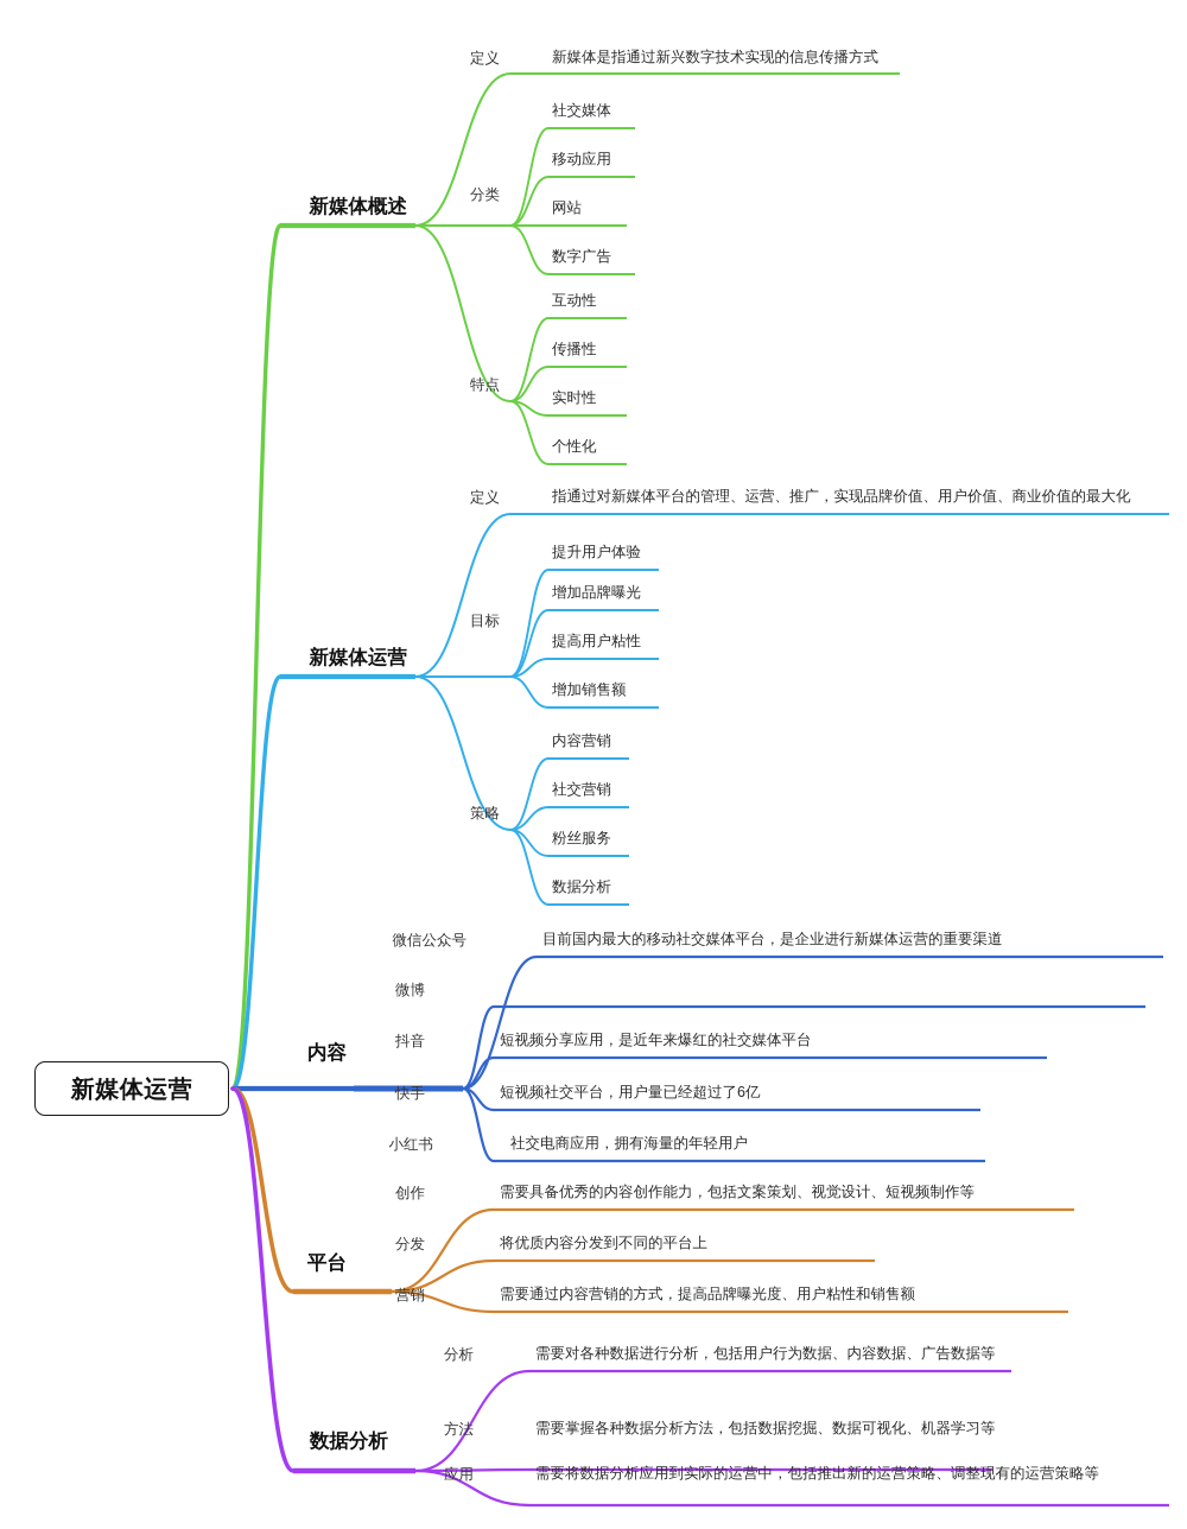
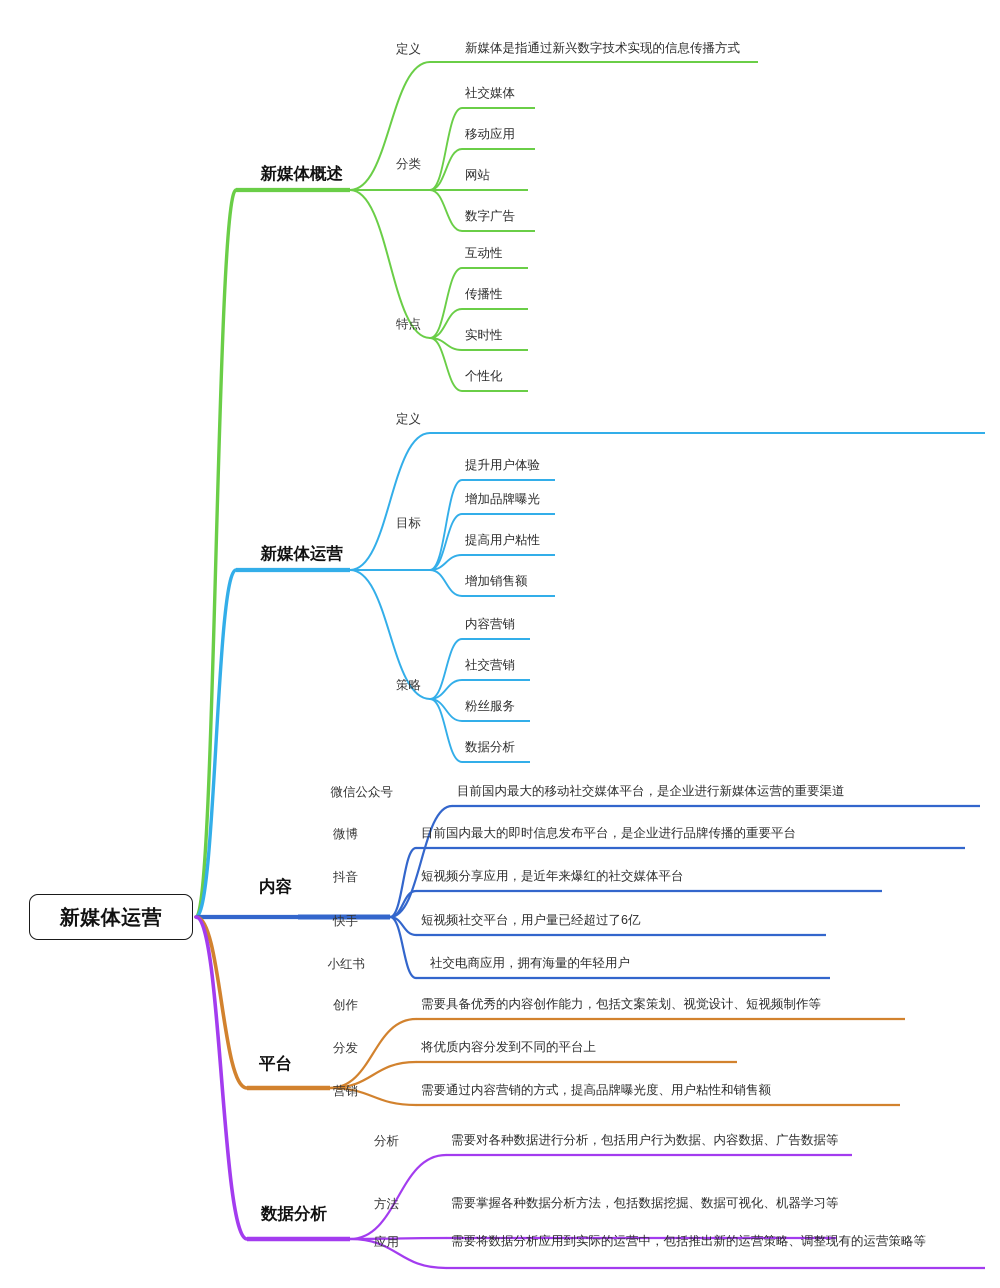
  新媒体运营
  新媒体概述
  定义
  新媒体是指通过新兴数字技术实现的信息传播方式
  分类
  社交媒体
  移动应用
  网站
  数字广告
  特点
  互动性
  传播性
  实时性
  个性化
  新媒体运营
  定义
- 指通过对新媒体平台的管理、运营、推广，实现品牌价值、用户价值、商业价值的最大化
  目标
  提升用户体验
  增加品牌曝光
  提高用户粘性
  增加销售额
  策略
  内容营销
  社交营销
  粉丝服务
  数据分析
  内容
  微信公众号
  目前国内最大的移动社交媒体平台，是企业进行新媒体运营的重要渠道
  微博
+ 目前国内最大的即时信息发布平台，是企业进行品牌传播的重要平台
  抖音
  短视频分享应用，是近年来爆红的社交媒体平台
  快手
  短视频社交平台，用户量已经超过了6亿
  小红书
  社交电商应用，拥有海量的年轻用户
  平台
  创作
  需要具备优秀的内容创作能力，包括文案策划、视觉设计、短视频制作等
  分发
  将优质内容分发到不同的平台上
  营销
  需要通过内容营销的方式，提高品牌曝光度、用户粘性和销售额
  数据分析
  分析
  需要对各种数据进行分析，包括用户行为数据、内容数据、广告数据等
  方法
  需要掌握各种数据分析方法，包括数据挖掘、数据可视化、机器学习等
  应用
  需要将数据分析应用到实际的运营中，包括推出新的运营策略、调整现有的运营策略等
